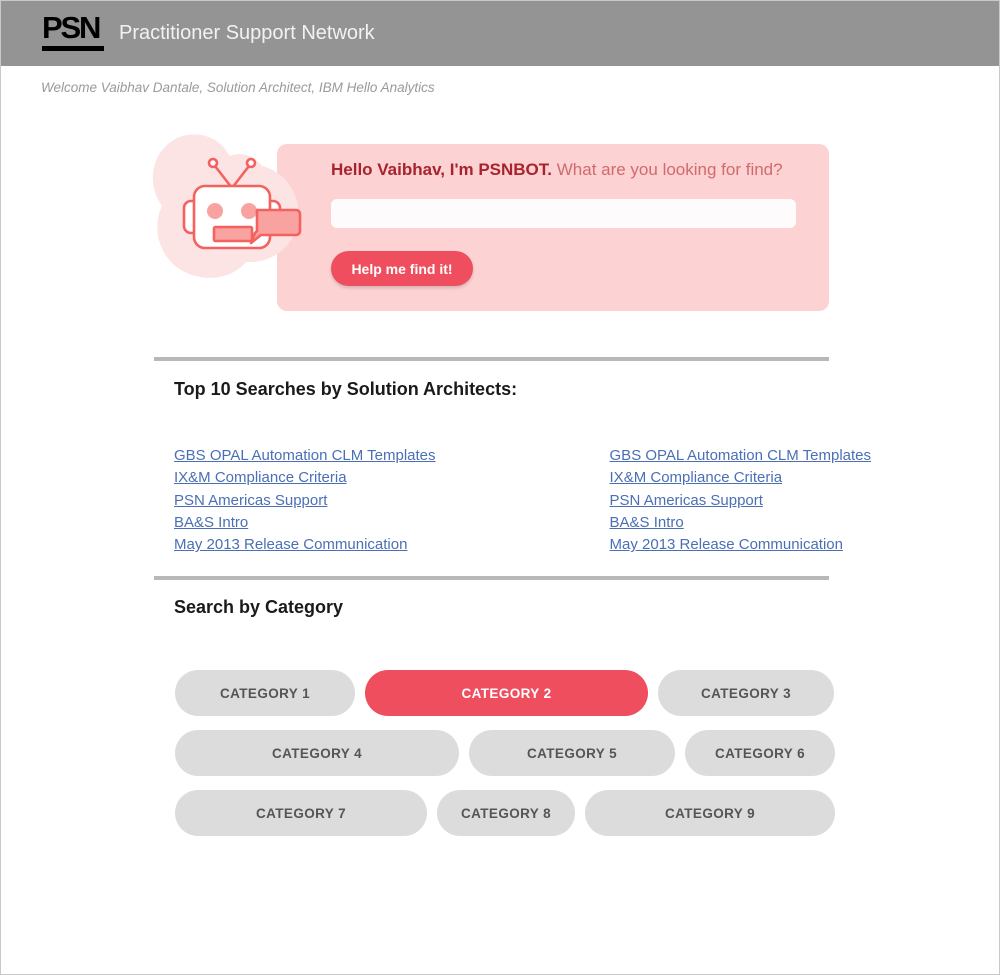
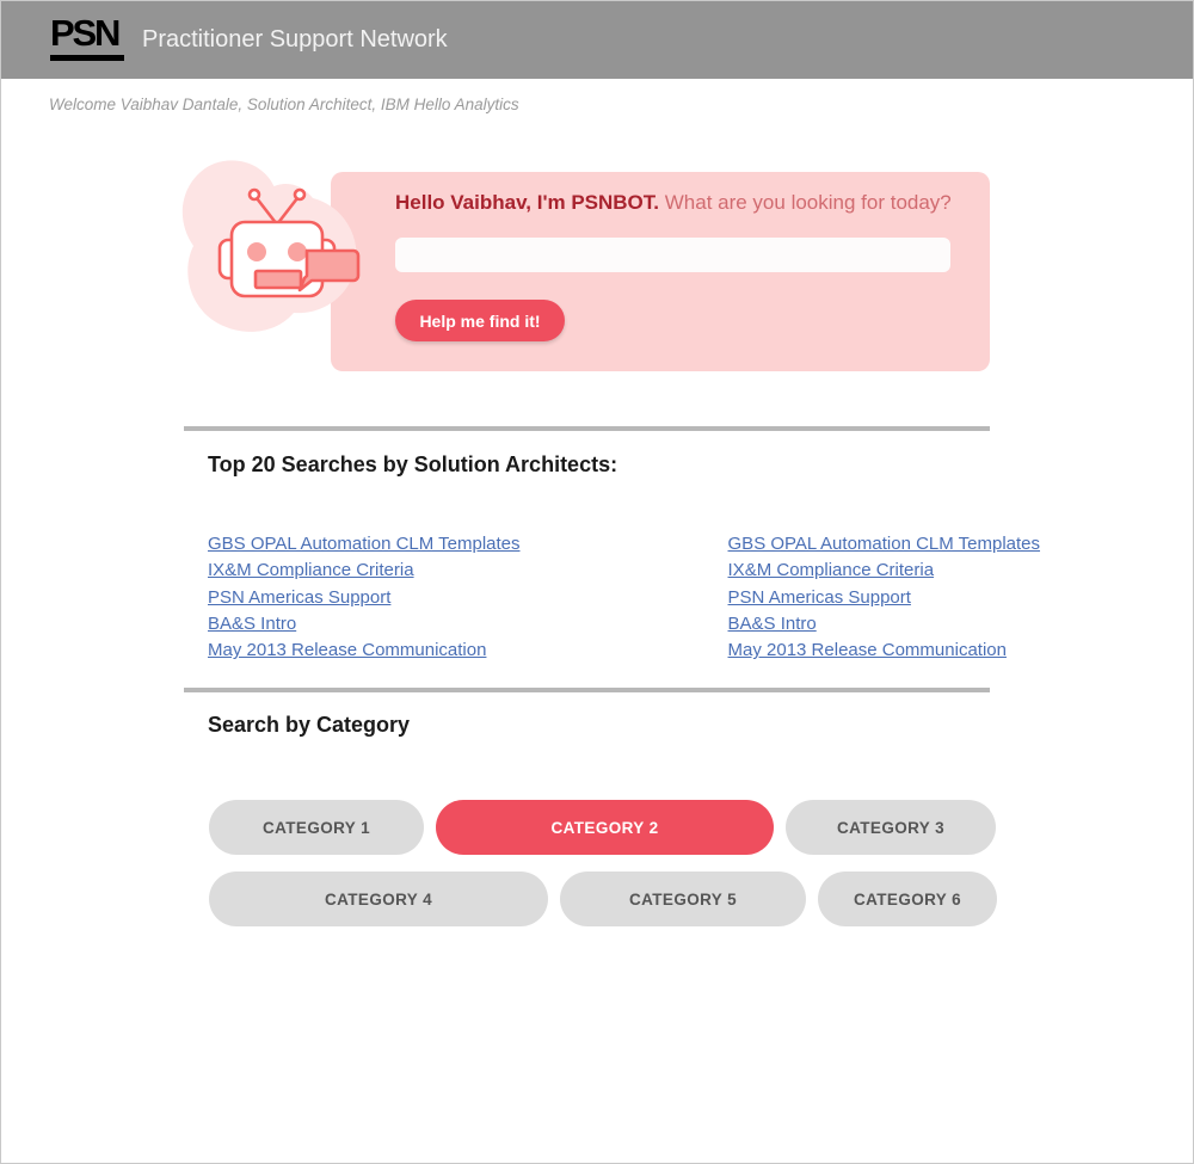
  PSN
  Practitioner Support Network
  Welcome Vaibhav Dantale, Solution Architect, IBM Hello Analytics
- Hello Vaibhav, I'm PSNBOT. What are you looking for find?
+ Hello Vaibhav, I'm PSNBOT. What are you looking for today?
  Help me find it!
- Top 10 Searches by Solution Architects:
+ Top 20 Searches by Solution Architects:
  GBS OPAL Automation CLM Templates
  IX&M Compliance Criteria
  PSN Americas Support
  BA&S Intro
  May 2013 Release Communication
  GBS OPAL Automation CLM Templates
  IX&M Compliance Criteria
  PSN Americas Support
  BA&S Intro
  May 2013 Release Communication
  Search by Category
  CATEGORY 1
  CATEGORY 2
  CATEGORY 3
  CATEGORY 4
  CATEGORY 5
  CATEGORY 6
- CATEGORY 7
- CATEGORY 8
- CATEGORY 9
